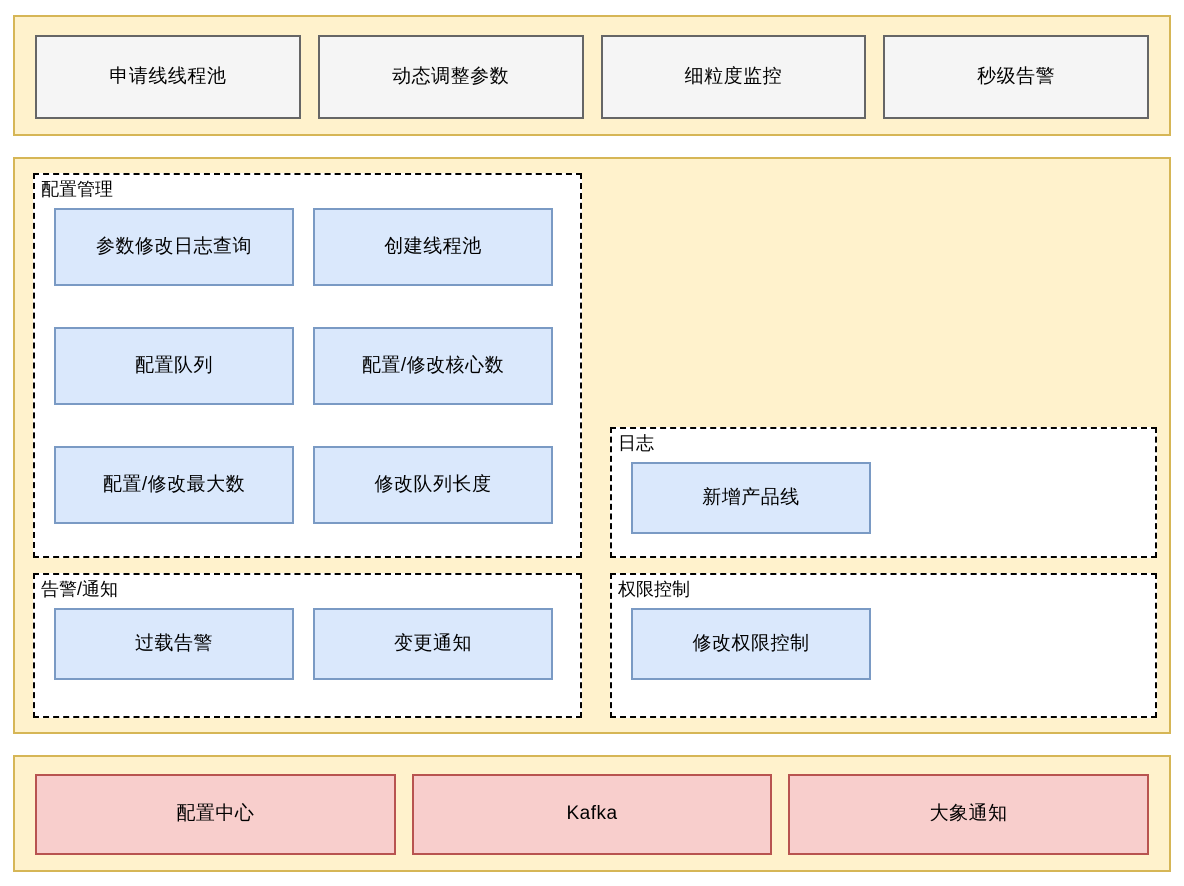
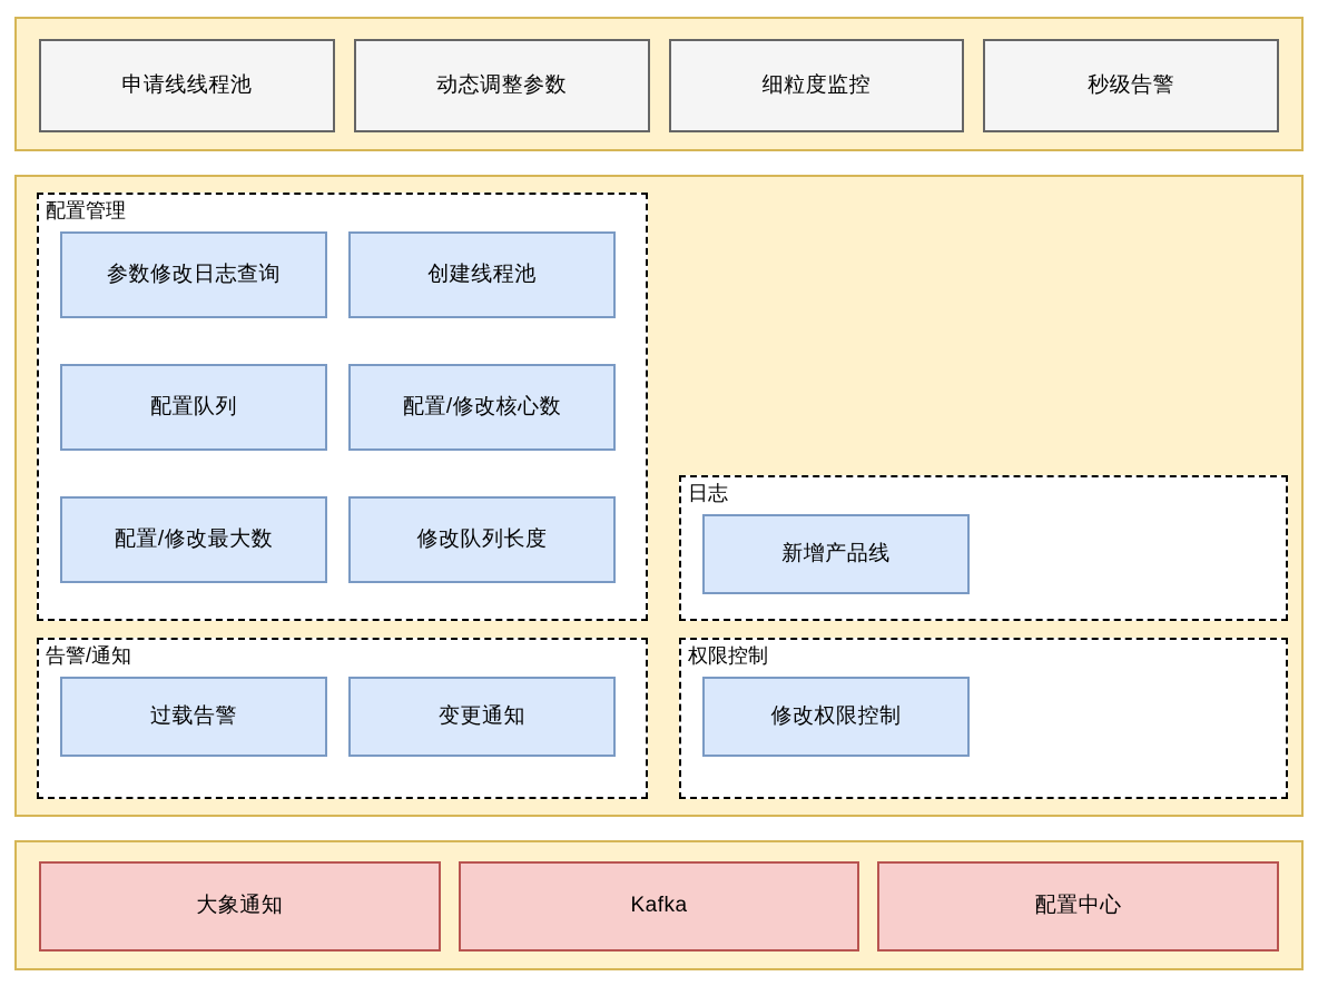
  申请线线程池
  动态调整参数
  细粒度监控
  秒级告警
  配置管理
  参数修改日志查询
  创建线程池
  配置队列
  配置/修改核心数
  配置/修改最大数
  修改队列长度
  告警/通知
  过载告警
  变更通知
  日志
  新增产品线
  权限控制
  修改权限控制
- 配置中心
+ 大象通知
  Kafka
- 大象通知
+ 配置中心
